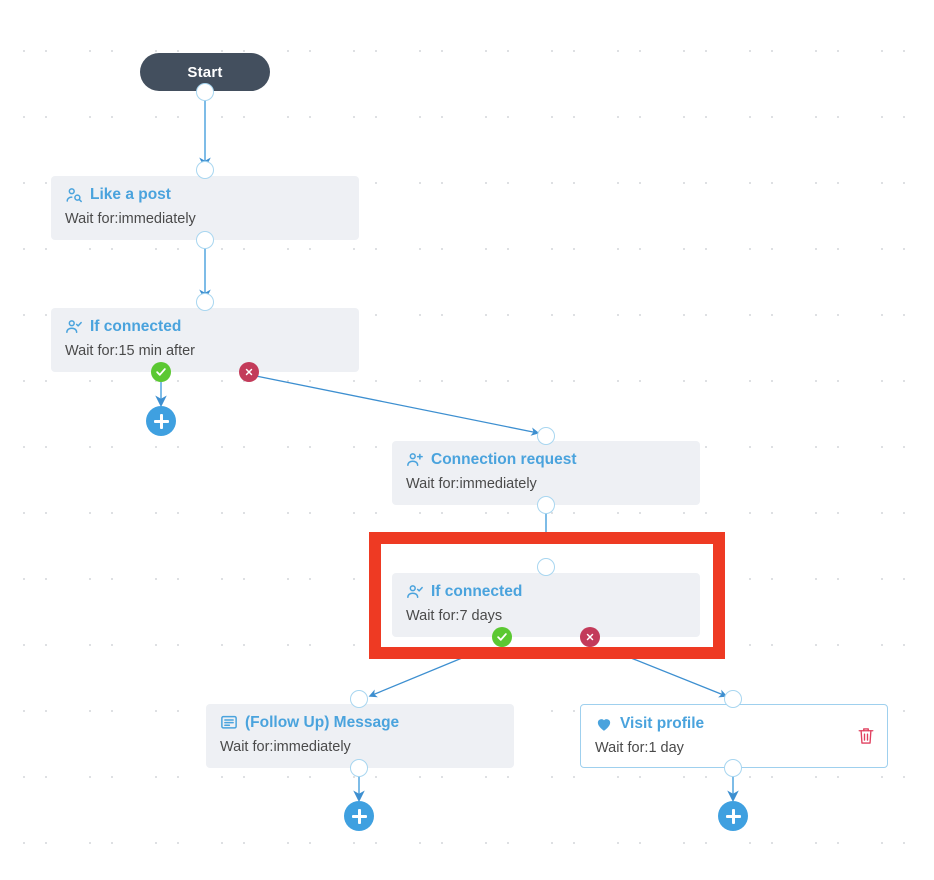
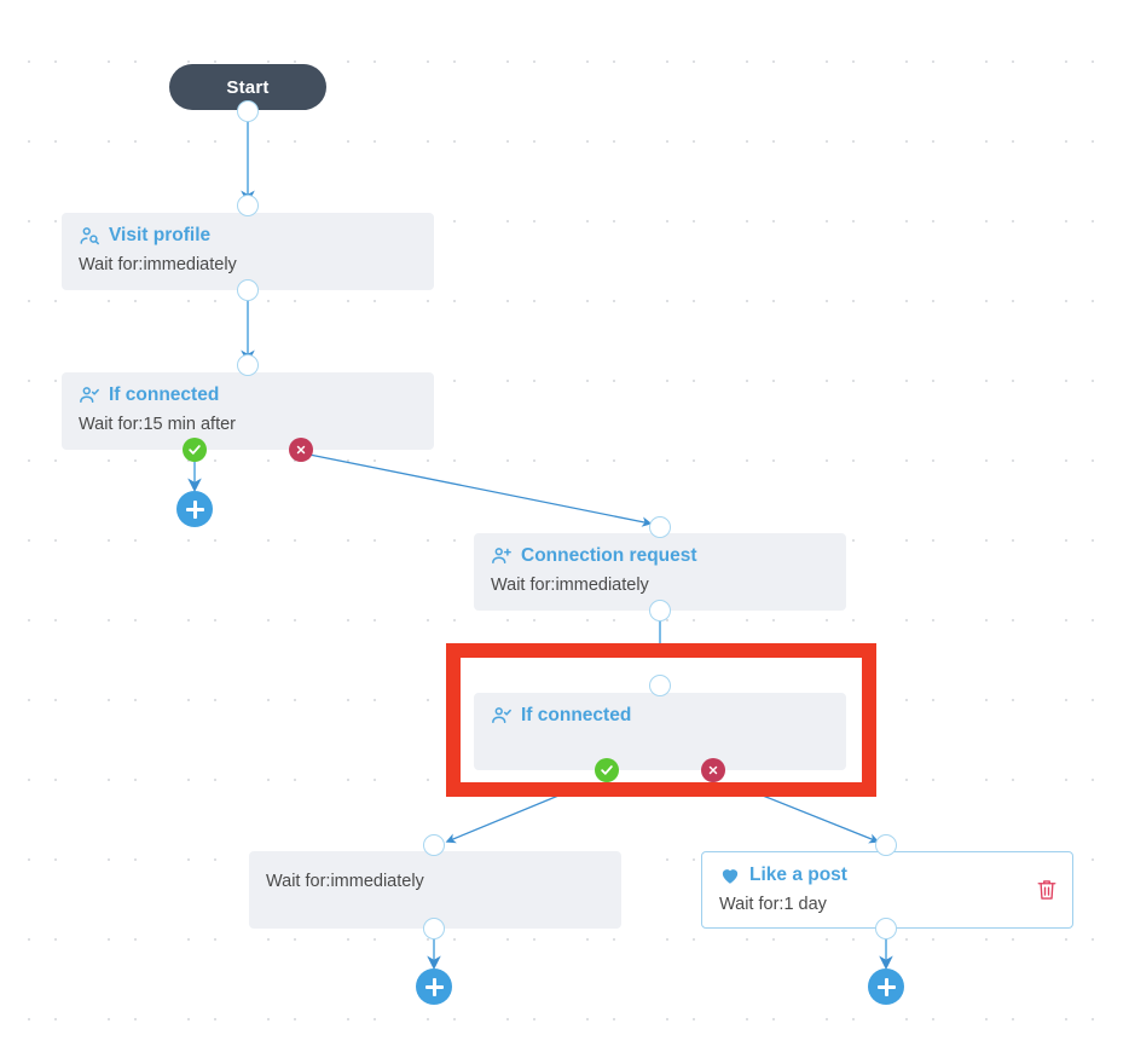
  Start
- Like a post
+ Visit profile
  Wait for:immediately
  If connected
  Wait for:15 min after
  Connection request
  Wait for:immediately
  If connected
- Wait for:7 days
- (Follow Up) Message
  Wait for:immediately
- Visit profile
+ Like a post
  Wait for:1 day
